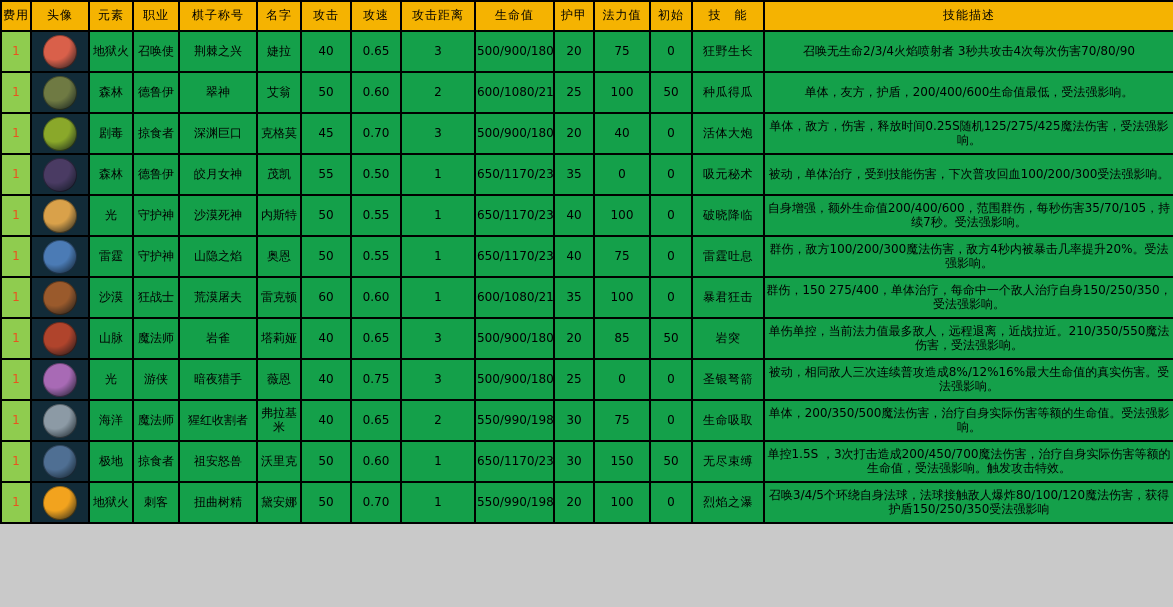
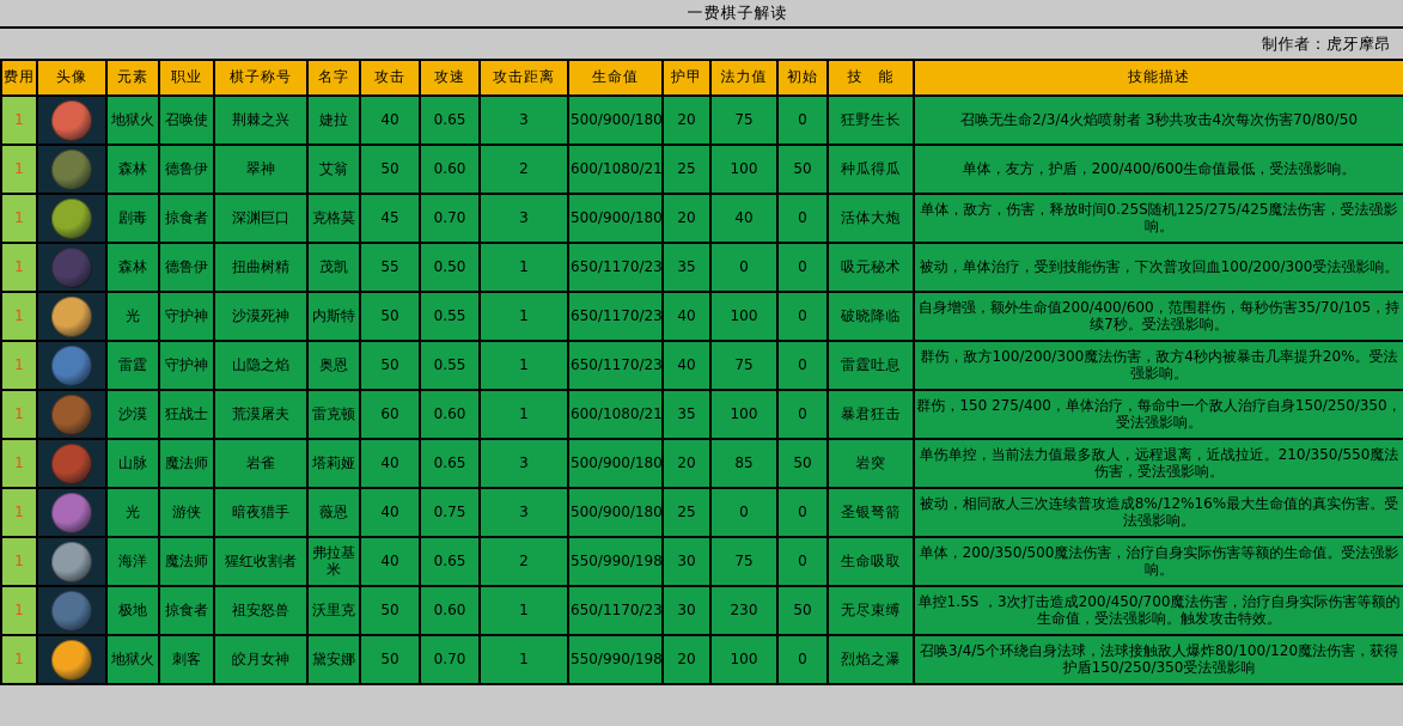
+ 一费棋子解读
+ 制作者：虎牙摩昂
  费用	头像	元素	职业	棋子称号	名字	攻击	攻速	攻击距离	生命值	护甲	法力值	初始	技 能	技能描述
- 1		地狱火	召唤使	荆棘之兴	婕拉	40	0.65	3	500/900/180	20	75	0	狂野生长	召唤无生命2/3/4火焰喷射者 3秒共攻击4次每次伤害70/80/90
+ 1		地狱火	召唤使	荆棘之兴	婕拉	40	0.65	3	500/900/180	20	75	0	狂野生长	召唤无生命2/3/4火焰喷射者 3秒共攻击4次每次伤害70/80/50
  1		森林	德鲁伊	翠神	艾翁	50	0.60	2	600/1080/21	25	100	50	种瓜得瓜	单体，友方，护盾，200/400/600生命值最低，受法强影响。
  1		剧毒	掠食者	深渊巨口	克格莫	45	0.70	3	500/900/180	20	40	0	活体大炮	单体，敌方，伤害，释放时间0.25S随机125/275/425魔法伤害，受法强影响。
- 1		森林	德鲁伊	皎月女神	茂凯	55	0.50	1	650/1170/23	35	0	0	吸元秘术	被动，单体治疗，受到技能伤害，下次普攻回血100/200/300受法强影响。
+ 1		森林	德鲁伊	扭曲树精	茂凯	55	0.50	1	650/1170/23	35	0	0	吸元秘术	被动，单体治疗，受到技能伤害，下次普攻回血100/200/300受法强影响。
  1		光	守护神	沙漠死神	内斯特	50	0.55	1	650/1170/23	40	100	0	破晓降临	自身增强，额外生命值200/400/600，范围群伤，每秒伤害35/70/105，持续7秒。受法强影响。
  1		雷霆	守护神	山隐之焰	奥恩	50	0.55	1	650/1170/23	40	75	0	雷霆吐息	群伤，敌方100/200/300魔法伤害，敌方4秒内被暴击几率提升20%。受法强影响。
  1		沙漠	狂战士	荒漠屠夫	雷克顿	60	0.60	1	600/1080/21	35	100	0	暴君狂击	群伤，150 275/400，单体治疗，每命中一个敌人治疗自身150/250/350，受法强影响。
  1		山脉	魔法师	岩雀	塔莉娅	40	0.65	3	500/900/180	20	85	50	岩突	单伤单控，当前法力值最多敌人，远程退离，近战拉近。210/350/550魔法伤害，受法强影响。
  1		光	游侠	暗夜猎手	薇恩	40	0.75	3	500/900/180	25	0	0	圣银弩箭	被动，相同敌人三次连续普攻造成8%/12%16%最大生命值的真实伤害。受法强影响。
  1		海洋	魔法师	猩红收割者	弗拉基米	40	0.65	2	550/990/198	30	75	0	生命吸取	单体，200/350/500魔法伤害，治疗自身实际伤害等额的生命值。受法强影响。
- 1		极地	掠食者	祖安怒兽	沃里克	50	0.60	1	650/1170/23	30	150	50	无尽束缚	单控1.5S ，3次打击造成200/450/700魔法伤害，治疗自身实际伤害等额的生命值，受法强影响。触发攻击特效。
+ 1		极地	掠食者	祖安怒兽	沃里克	50	0.60	1	650/1170/23	30	230	50	无尽束缚	单控1.5S ，3次打击造成200/450/700魔法伤害，治疗自身实际伤害等额的生命值，受法强影响。触发攻击特效。
- 1		地狱火	刺客	扭曲树精	黛安娜	50	0.70	1	550/990/198	20	100	0	烈焰之瀑	召唤3/4/5个环绕自身法球，法球接触敌人爆炸80/100/120魔法伤害，获得护盾150/250/350受法强影响
+ 1		地狱火	刺客	皎月女神	黛安娜	50	0.70	1	550/990/198	20	100	0	烈焰之瀑	召唤3/4/5个环绕自身法球，法球接触敌人爆炸80/100/120魔法伤害，获得护盾150/250/350受法强影响
